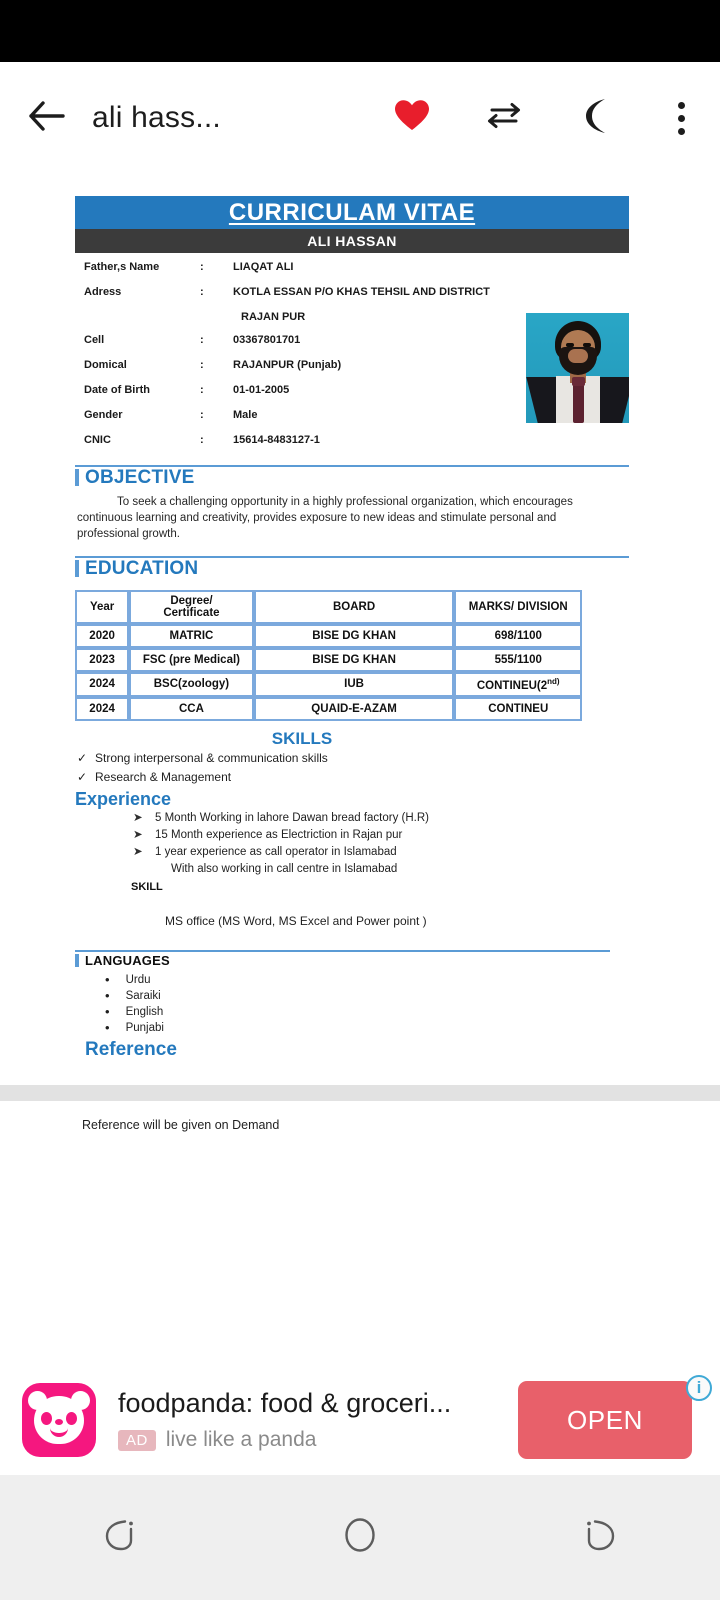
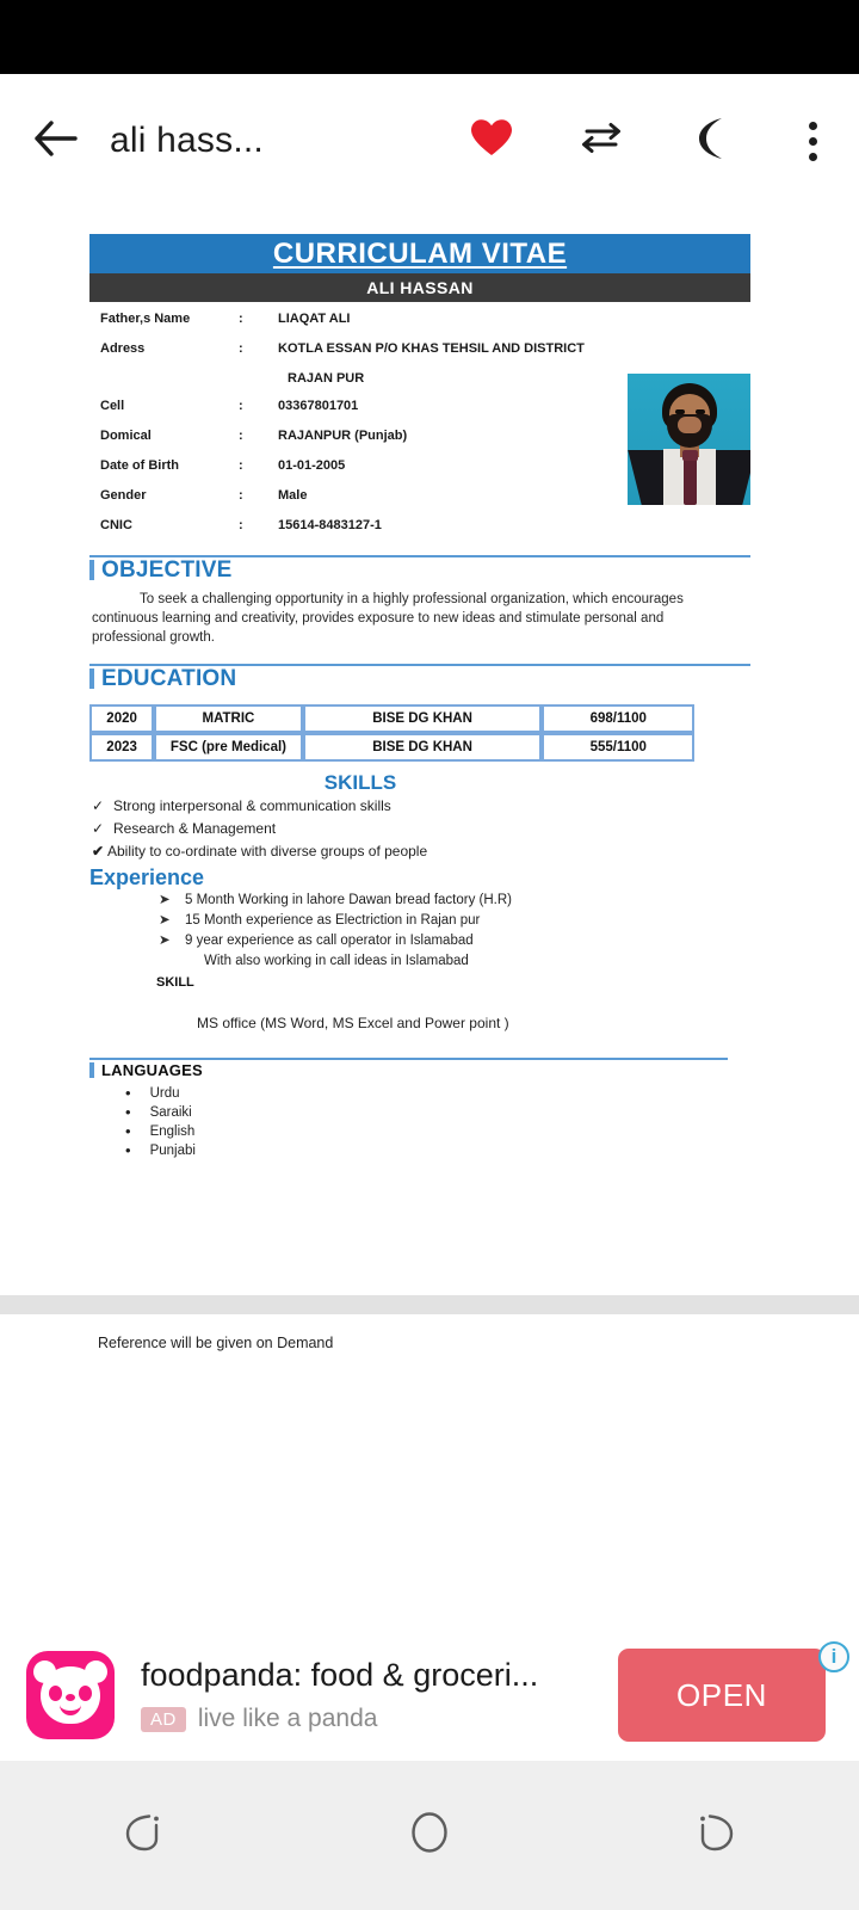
  ali hass...
  CURRICULAM VITAE
  ALI HASSAN
  Father,s Name
  :
  LIAQAT ALI
  Adress
  :
  KOTLA ESSAN P/O KHAS TEHSIL AND DISTRICT
  RAJAN PUR
  Cell
  :
  03367801701
  Domical
  :
  RAJANPUR (Punjab)
  Date of Birth
  :
  01-01-2005
  Gender
  :
  Male
  CNIC
  :
  15614-8483127-1
  OBJECTIVE
  To seek a challenging opportunity in a highly professional organization, which encourages continuous learning and creativity, provides exposure to new ideas and stimulate personal and professional growth.
  EDUCATION
- Year	Degree/ Certificate	BOARD	MARKS/ DIVISION
  2020	MATRIC	BISE DG KHAN	698/1100
  2023	FSC (pre Medical)	BISE DG KHAN	555/1100
- 2024	BSC(zoology)	IUB	CONTINEU(2nd)
- 2024	CCA	QUAID-E-AZAM	CONTINEU
  SKILLS
  ✓
  Strong interpersonal & communication skills
  ✓
  Research & Management
+ ✔
+ Ability to co-ordinate with diverse groups of people
  Experience
  ➤
  5 Month Working in lahore Dawan bread factory (H.R)
  ➤
  15 Month experience as Electriction in Rajan pur
  ➤
- 1 year experience as call operator in Islamabad
+ 9 year experience as call operator in Islamabad
- With also working in call centre in Islamabad
+ With also working in call ideas in Islamabad
  SKILL
  MS office (MS Word, MS Excel and Power point )
  LANGUAGES
  •
  Urdu
  •
  Saraiki
  •
  English
  •
  Punjabi
- Reference
  Reference will be given on Demand
  foodpanda: food & groceri...
  AD
  live like a panda
  OPEN
  i
